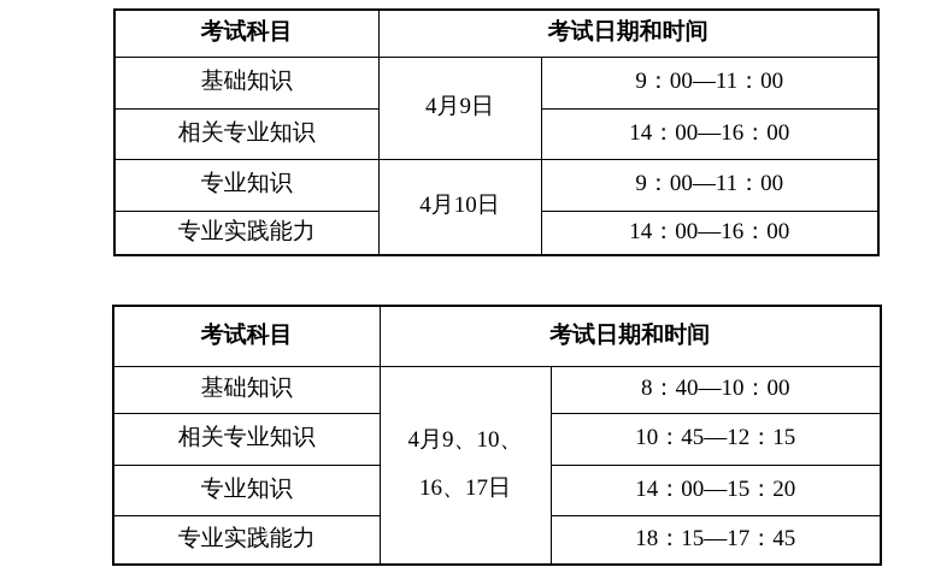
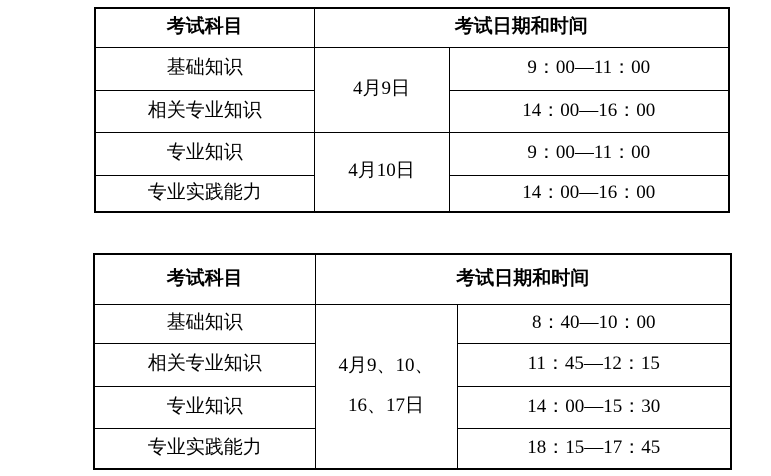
  考试科目	考试日期和时间
  基础知识	4月9日	9：00—11：00
  相关专业知识	14：00—16：00
  专业知识	4月10日	9：00—11：00
  专业实践能力	14：00—16：00
  考试科目	考试日期和时间
  基础知识	4月9、10、 16、17日	8：40—10：00
- 相关专业知识	10：45—12：15
+ 相关专业知识	11：45—12：15
- 专业知识	14：00—15：20
+ 专业知识	14：00—15：30
  专业实践能力	18：15—17：45
